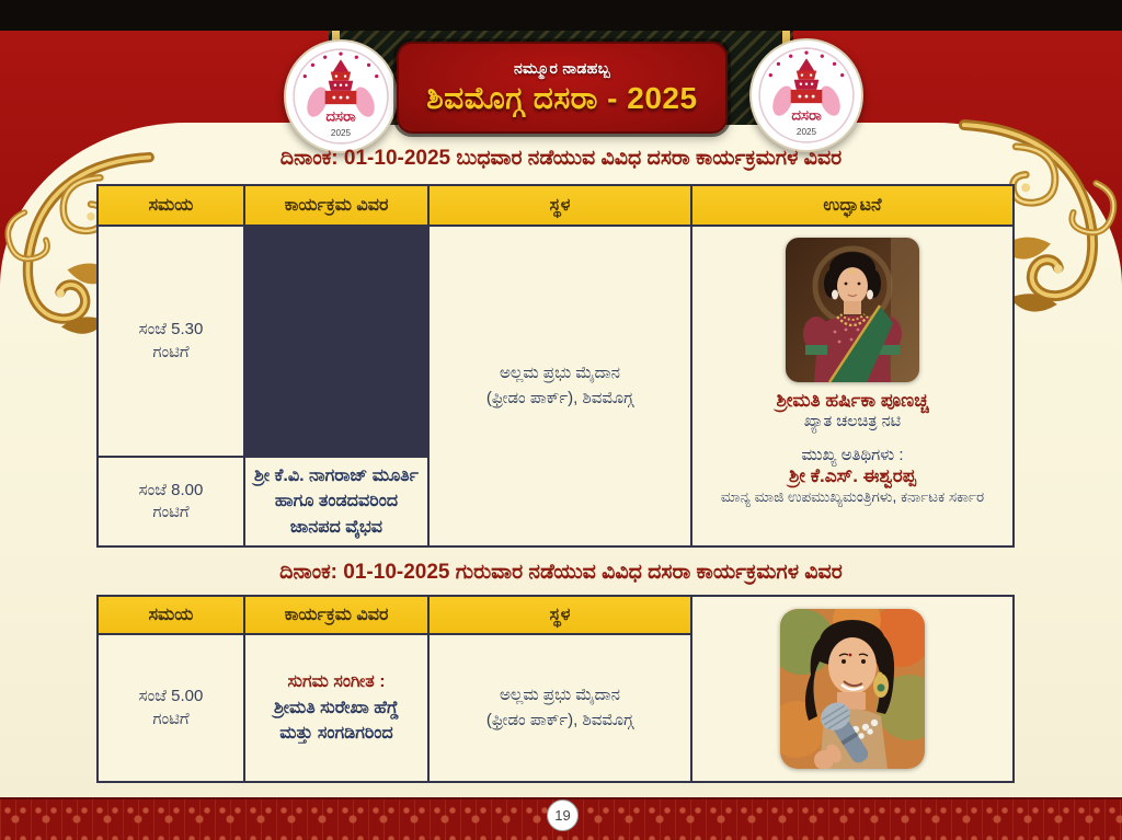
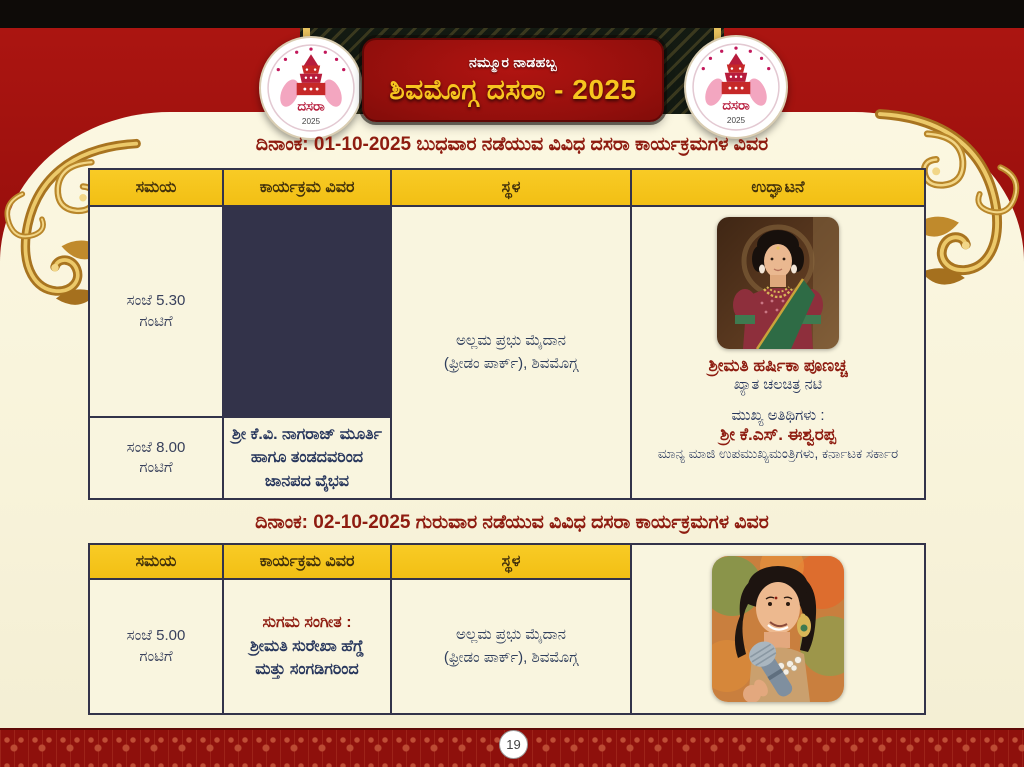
  ದಸರಾ
  2025
  ದಸರಾ
  2025
  ನಮ್ಮೂರ ನಾಡಹಬ್ಬ
  ಶಿವಮೊಗ್ಗ ದಸರಾ - 2025
  ದಿನಾಂಕ: 01-10-2025 ಬುಧವಾರ ನಡೆಯುವ ವಿವಿಧ ದಸರಾ ಕಾರ್ಯಕ್ರಮಗಳ ವಿವರ
  ಸಮಯ
  ಕಾರ್ಯಕ್ರಮ ವಿವರ
  ಸ್ಥಳ
  ಉದ್ಘಾಟನೆ
  ಸಂಜೆ 5.30
  ಗಂಟಿಗೆ
  ಅಲ್ಲಮ ಪ್ರಭು ಮೈದಾನ
  (ಫ್ರೀಡಂ ಪಾರ್ಕ್), ಶಿವಮೊಗ್ಗ
  ಶ್ರೀಮತಿ ಹರ್ಷಿಕಾ ಪೂಣಚ್ಚ
  ಖ್ಯಾತ ಚಲಚಿತ್ರ ನಟಿ
  ಮುಖ್ಯ ಅತಿಥಿಗಳು :
  ಶ್ರೀ ಕೆ.ಎಸ್. ಈಶ್ವರಪ್ಪ
  ಮಾನ್ಯ ಮಾಜಿ ಉಪಮುಖ್ಯಮಂತ್ರಿಗಳು, ಕರ್ನಾಟಕ ಸರ್ಕಾರ
  ಸಂಜೆ 8.00
  ಗಂಟಿಗೆ
  ಶ್ರೀ ಕೆ.ವಿ. ನಾಗರಾಜ್ ಮೂರ್ತಿ
  ಹಾಗೂ ತಂಡದವರಿಂದ
  ಜಾನಪದ ವೈಭವ
- ದಿನಾಂಕ: 01-10-2025 ಗುರುವಾರ ನಡೆಯುವ ವಿವಿಧ ದಸರಾ ಕಾರ್ಯಕ್ರಮಗಳ ವಿವರ
+ ದಿನಾಂಕ: 02-10-2025 ಗುರುವಾರ ನಡೆಯುವ ವಿವಿಧ ದಸರಾ ಕಾರ್ಯಕ್ರಮಗಳ ವಿವರ
  ಸಮಯ
  ಕಾರ್ಯಕ್ರಮ ವಿವರ
  ಸ್ಥಳ
  ಸಂಜೆ 5.00
  ಗಂಟಿಗೆ
  ಸುಗಮ ಸಂಗೀತ :
  ಶ್ರೀಮತಿ ಸುರೇಖಾ ಹೆಗ್ಡೆ
  ಮತ್ತು ಸಂಗಡಿಗರಿಂದ
  ಅಲ್ಲಮ ಪ್ರಭು ಮೈದಾನ
  (ಫ್ರೀಡಂ ಪಾರ್ಕ್), ಶಿವಮೊಗ್ಗ
  19
